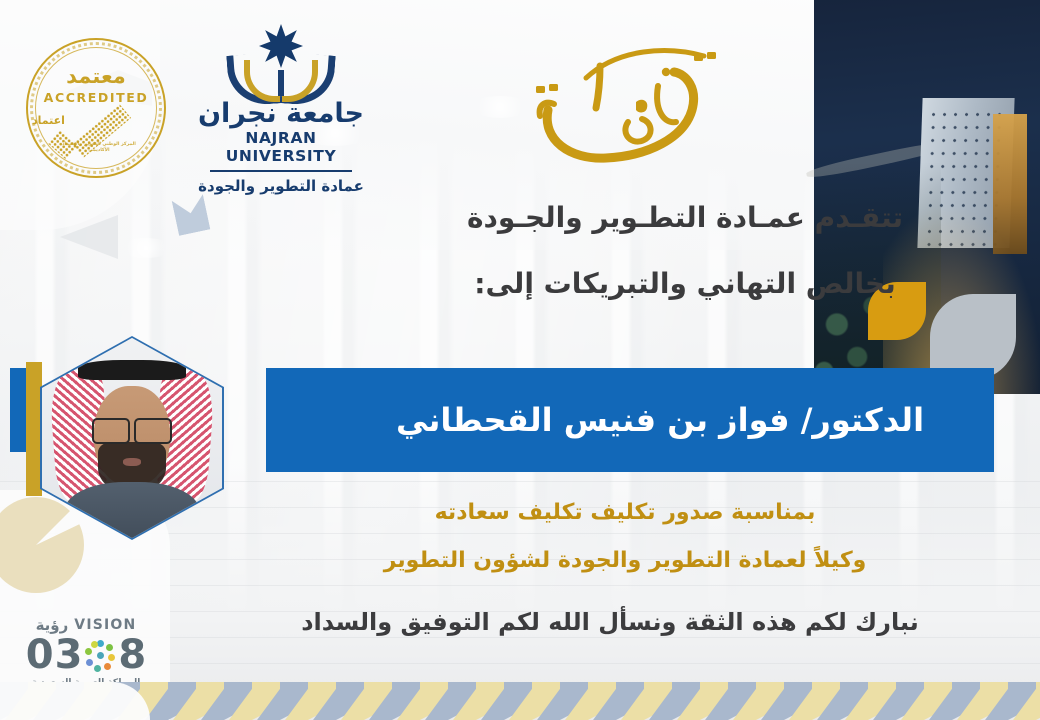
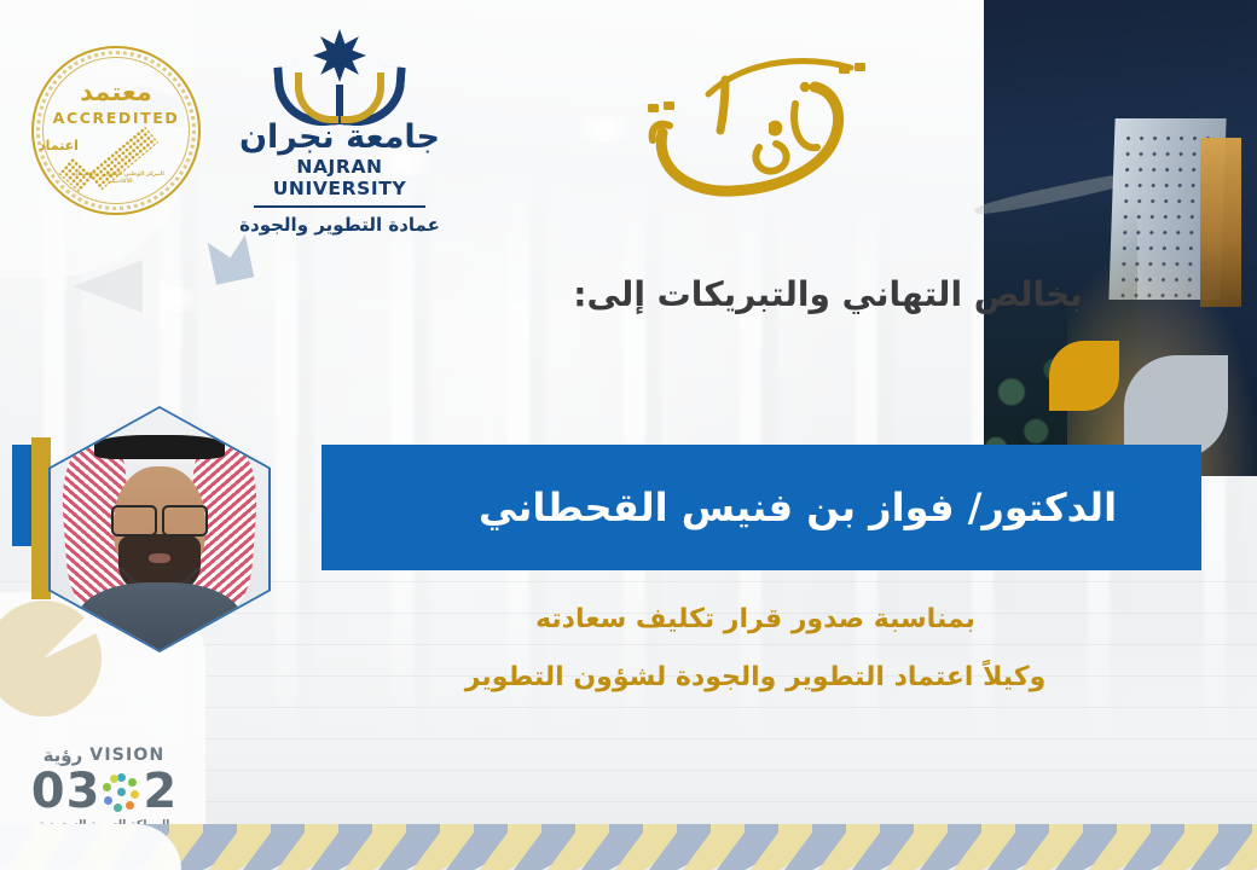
  معتمد
  ACCREDITED
  اعتماد
  جامعة نجران
  NAJRAN UNIVERSITY
  عمادة التطوير والجودة
- تتقـدم عمـادة التطـوير والجـودة
  بخالص التهاني والتبريكات إلى:
  الدكتور/ فواز بن فنيس القحطاني
- بمناسبة صدور تكليف تكليف سعادته
+ بمناسبة صدور قرار تكليف سعادته
- وكيلاً لعمادة التطوير والجودة لشؤون التطوير
+ وكيلاً اعتماد التطوير والجودة لشؤون التطوير
- نبارك لكم هذه الثقة ونسأل الله لكم التوفيق والسداد
  VISION
  رؤية
- 8
+ 2
  3
  0
